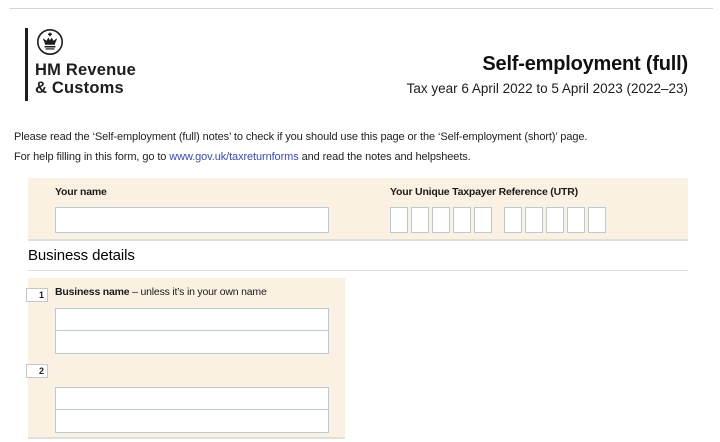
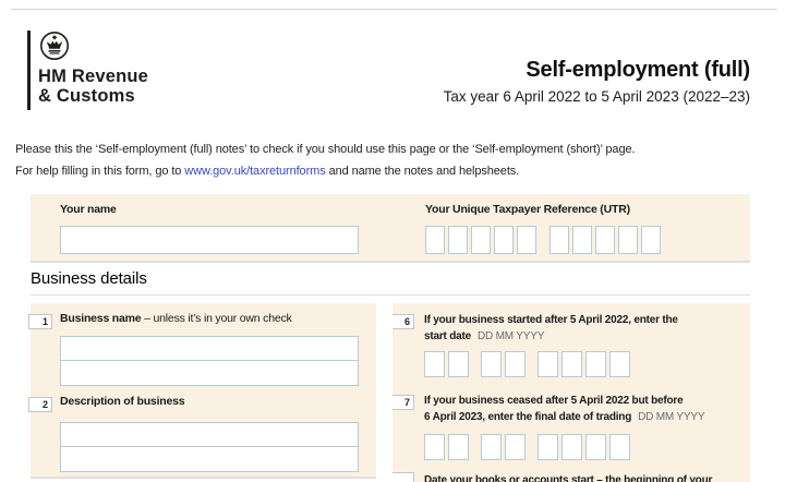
  HM Revenue
  & Customs
  Self-employment (full)
  Tax year 6 April 2022 to 5 April 2023 (2022–23)
- Please read the ‘Self-employment (full) notes’ to check if you should use this page or the ‘Self-employment (short)’ page.
+ Please this the ‘Self-employment (full) notes’ to check if you should use this page or the ‘Self-employment (short)’ page.
- For help filling in this form, go to www.gov.uk/taxreturnforms and read the notes and helpsheets.
+ For help filling in this form, go to www.gov.uk/taxreturnforms and name the notes and helpsheets.
  Your name
  Your Unique Taxpayer Reference (UTR)
  Business details
  1
- Business name – unless it’s in your own name
+ Business name – unless it’s in your own check
  2
+ Description of business
+ 6
+ If your business started after 5 April 2022, enter the
+ start date DD MM YYYY
+ 7
+ If your business ceased after 5 April 2022 but before
+ 6 April 2023, enter the final date of trading DD MM YYYY
+ Date your books or accounts start – the beginning of your
